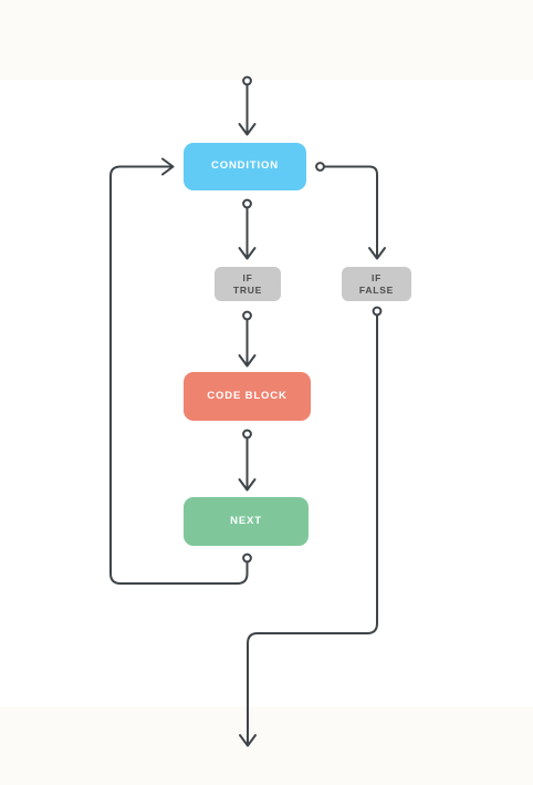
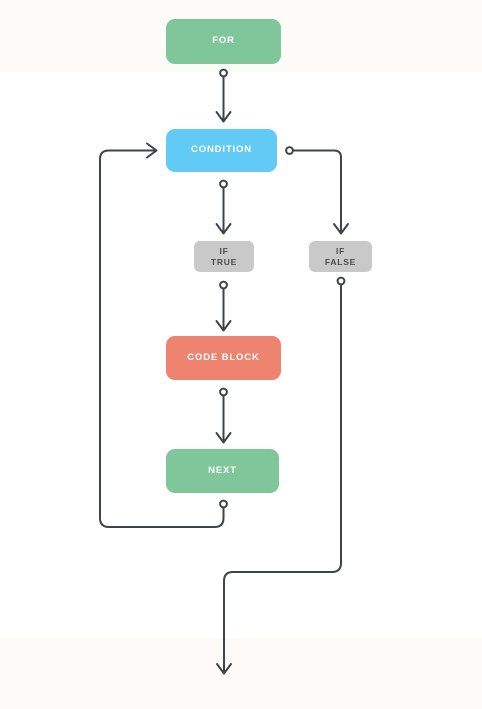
+ FOR
  CONDITION
  IF
  TRUE
  IF
  FALSE
  CODE BLOCK
  NEXT
